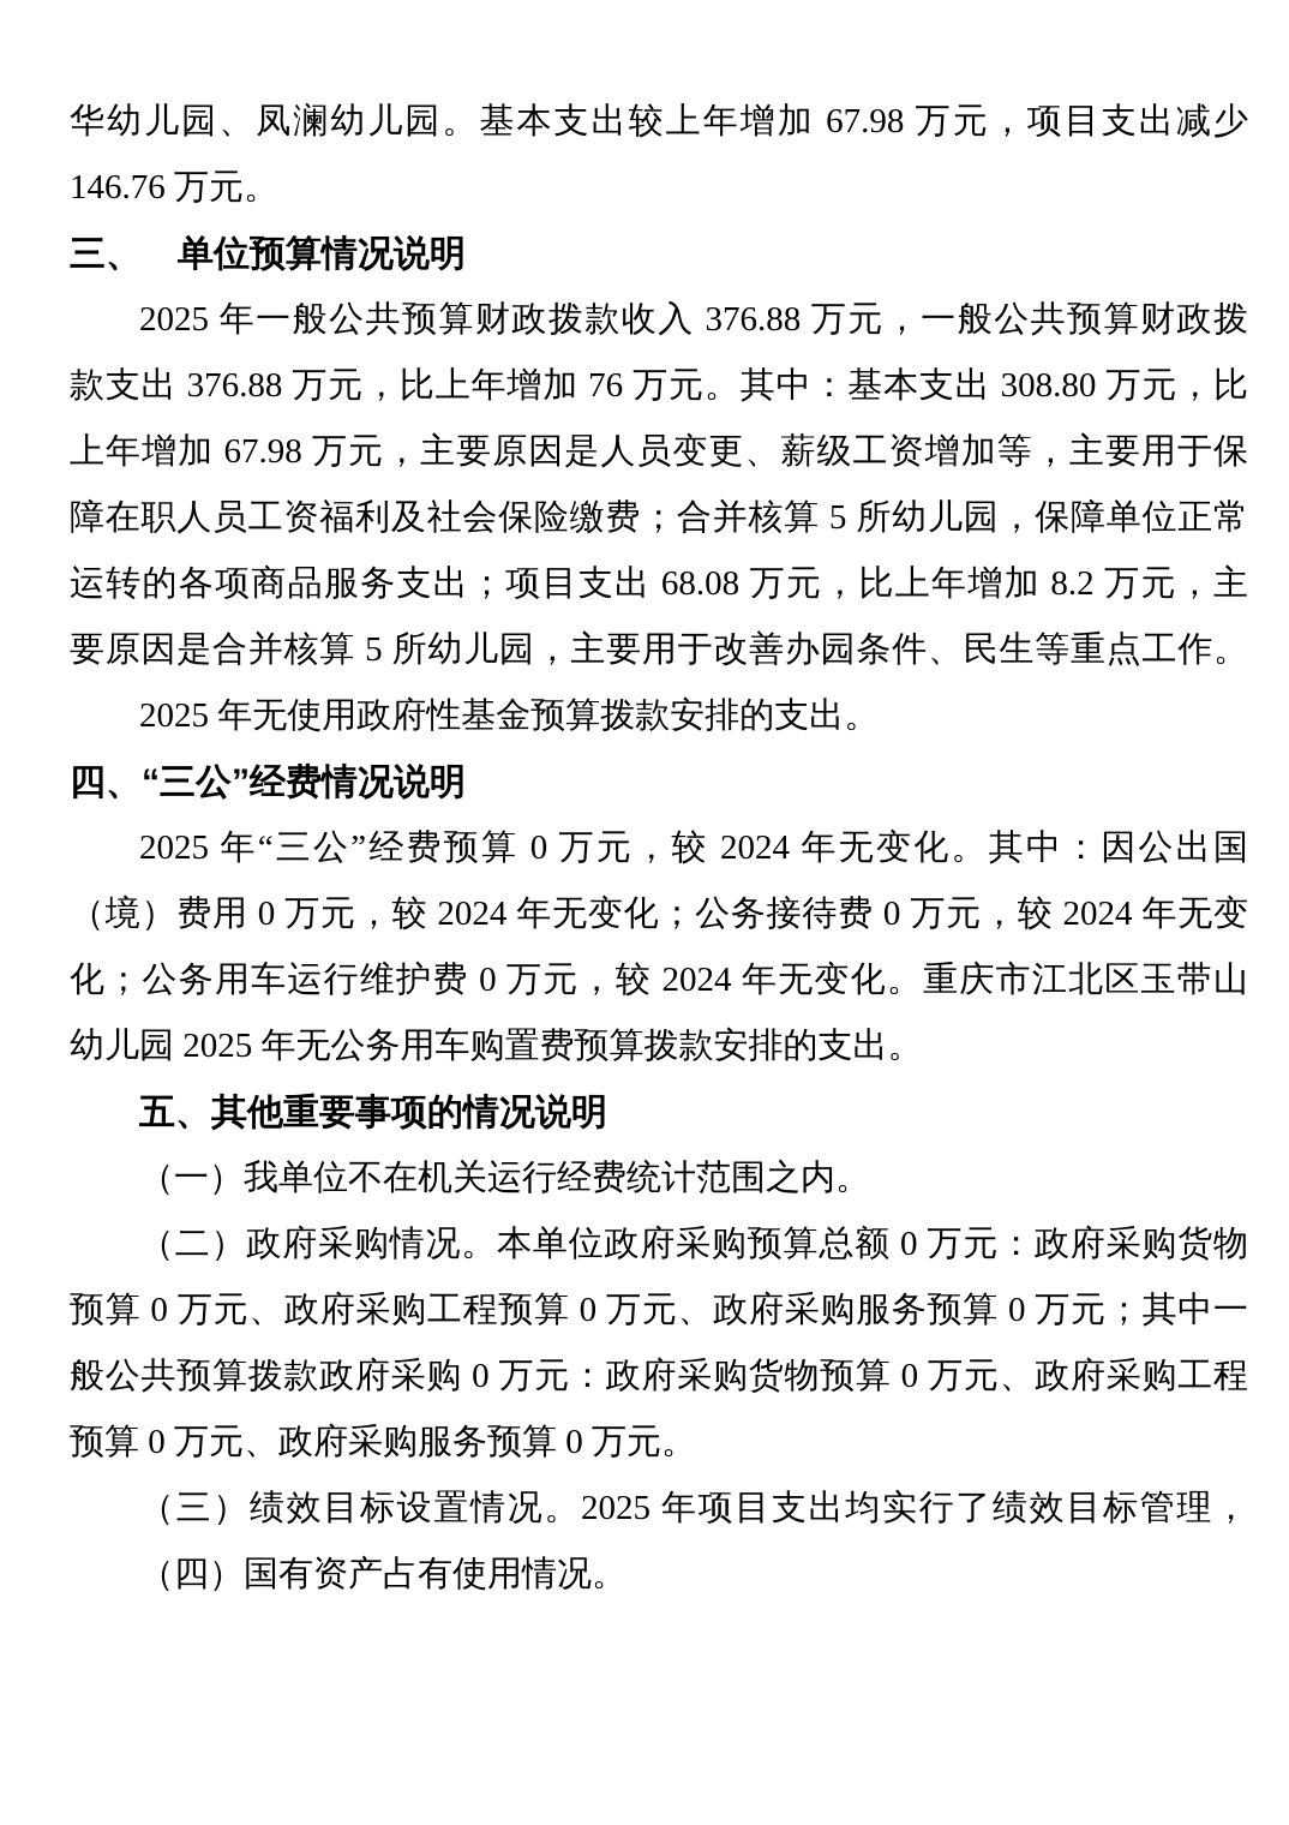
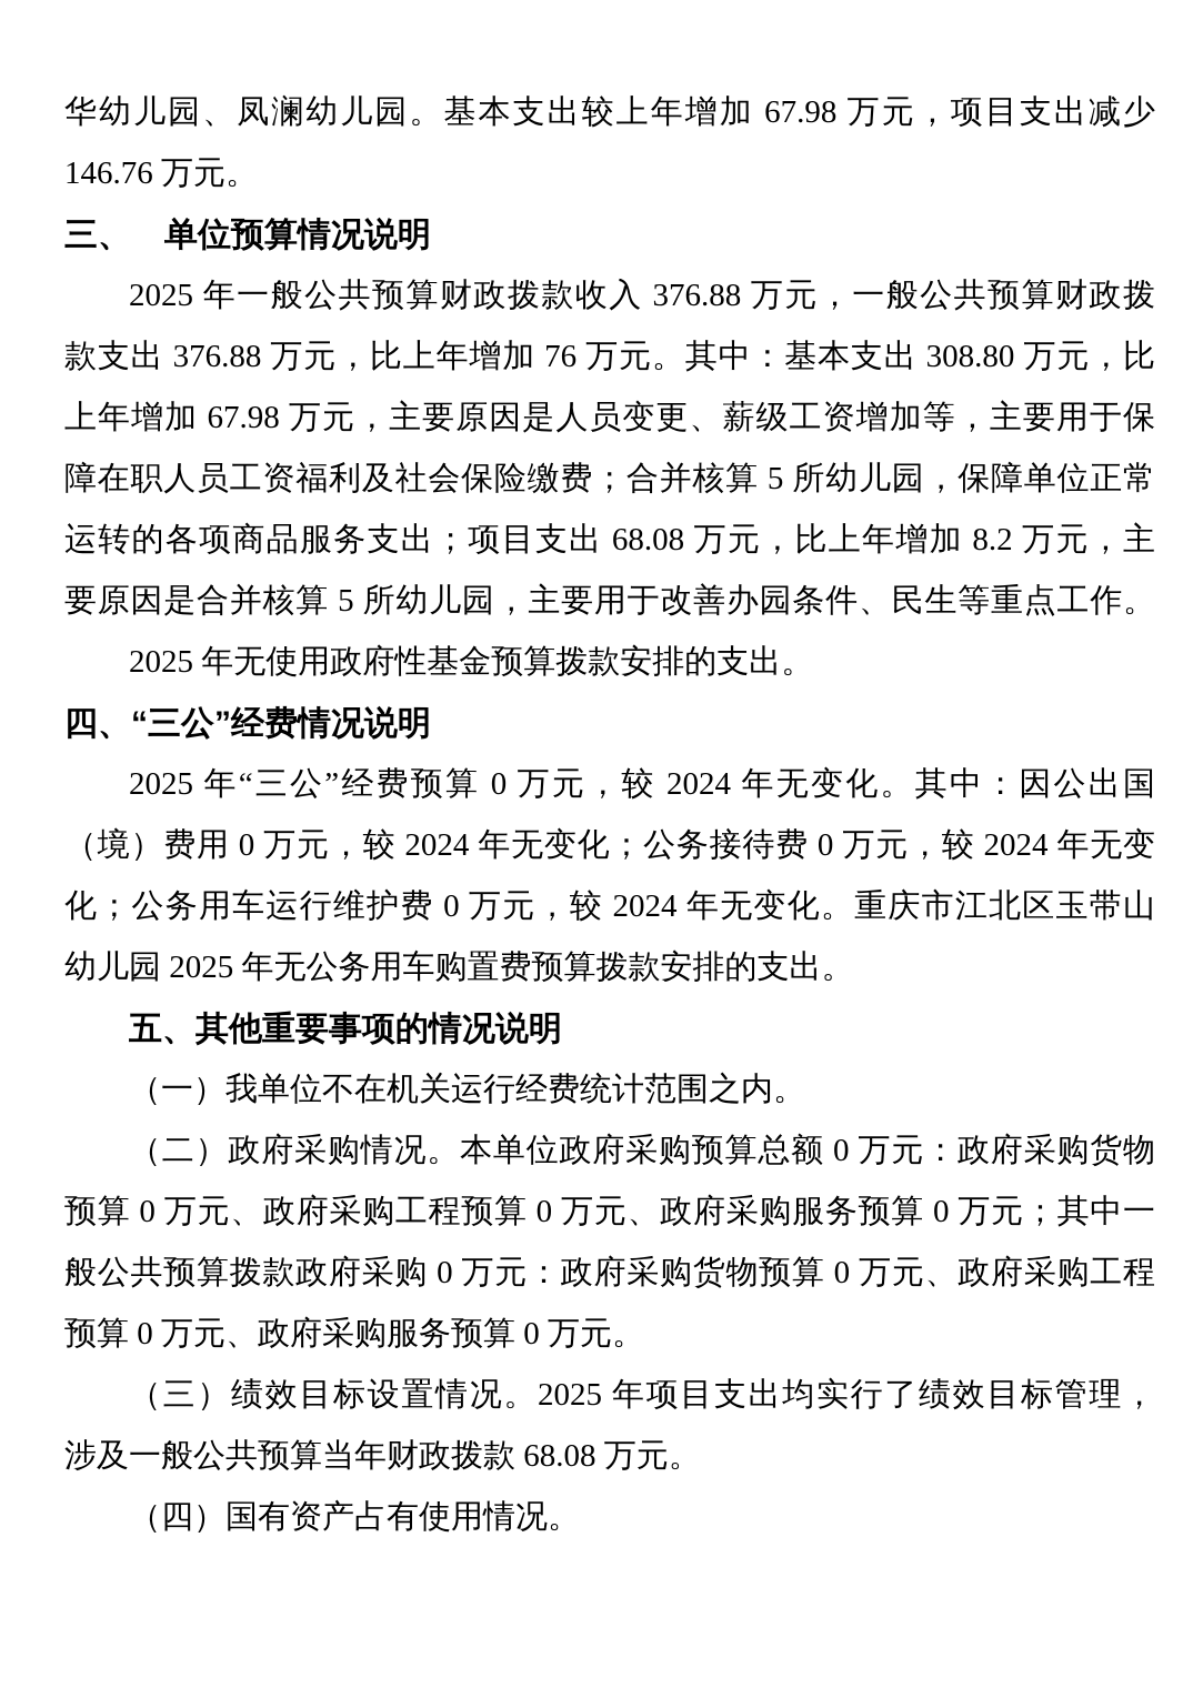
  华幼儿园、凤澜幼儿园。基本支出较上年增加 67.98 万元，项目支出减少
  146.76 万元。
  三、 单位预算情况说明
  2025 年一般公共预算财政拨款收入 376.88 万元，一般公共预算财政拨
  款支出 376.88 万元，比上年增加 76 万元。其中：基本支出 308.80 万元，比
  上年增加 67.98 万元，主要原因是人员变更、薪级工资增加等，主要用于保
  障在职人员工资福利及社会保险缴费；合并核算 5 所幼儿园，保障单位正常
  运转的各项商品服务支出；项目支出 68.08 万元，比上年增加 8.2 万元，主
  要原因是合并核算 5 所幼儿园，主要用于改善办园条件、民生等重点工作。
  2025 年无使用政府性基金预算拨款安排的支出。
  四、“三公”经费情况说明
  2025 年“三公”经费预算 0 万元，较 2024 年无变化。其中：因公出国
  （境）费用 0 万元，较 2024 年无变化；公务接待费 0 万元，较 2024 年无变
  化；公务用车运行维护费 0 万元，较 2024 年无变化。重庆市江北区玉带山
  幼儿园 2025 年无公务用车购置费预算拨款安排的支出。
  五、其他重要事项的情况说明
  （一）我单位不在机关运行经费统计范围之内。
  （二）政府采购情况。本单位政府采购预算总额 0 万元：政府采购货物
  预算 0 万元、政府采购工程预算 0 万元、政府采购服务预算 0 万元；其中一
  般公共预算拨款政府采购 0 万元：政府采购货物预算 0 万元、政府采购工程
  预算 0 万元、政府采购服务预算 0 万元。
  （三）绩效目标设置情况。2025 年项目支出均实行了绩效目标管理，
+ 涉及一般公共预算当年财政拨款 68.08 万元。
  （四）国有资产占有使用情况。
